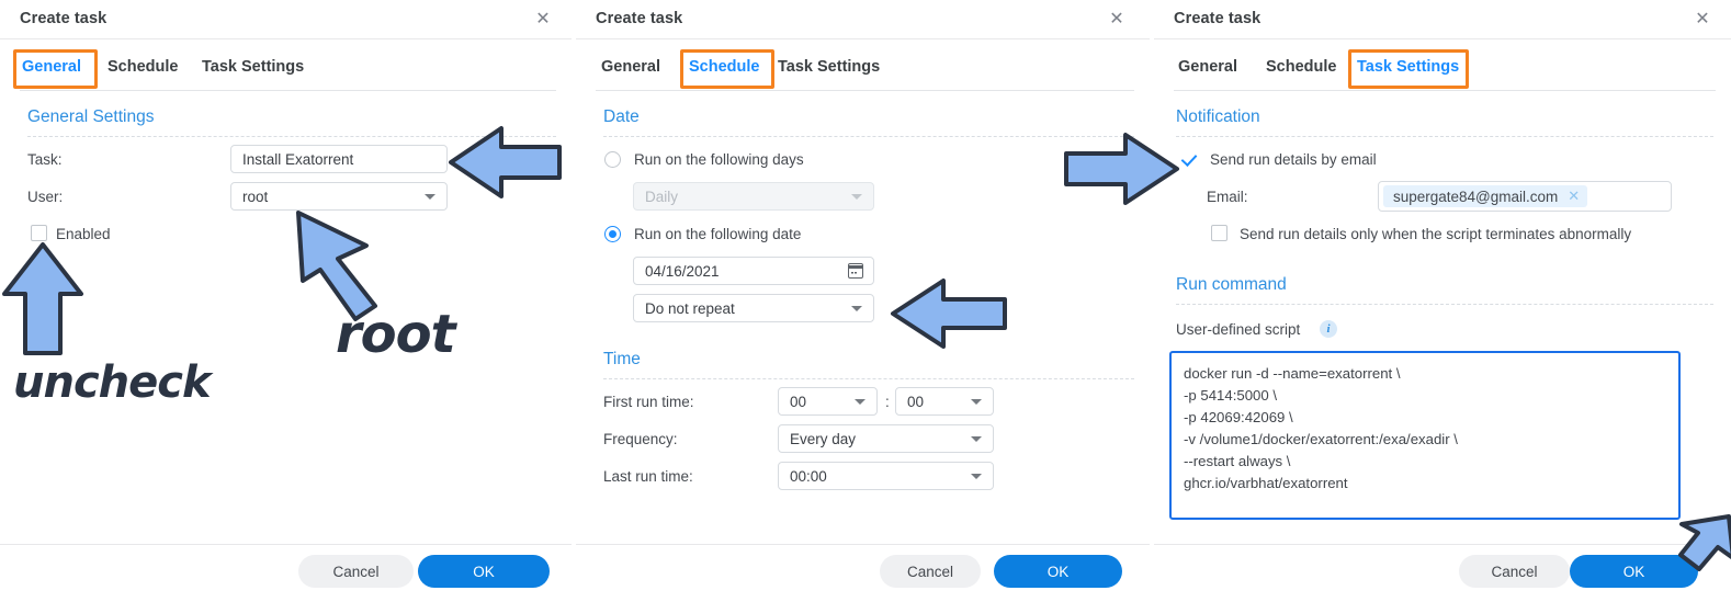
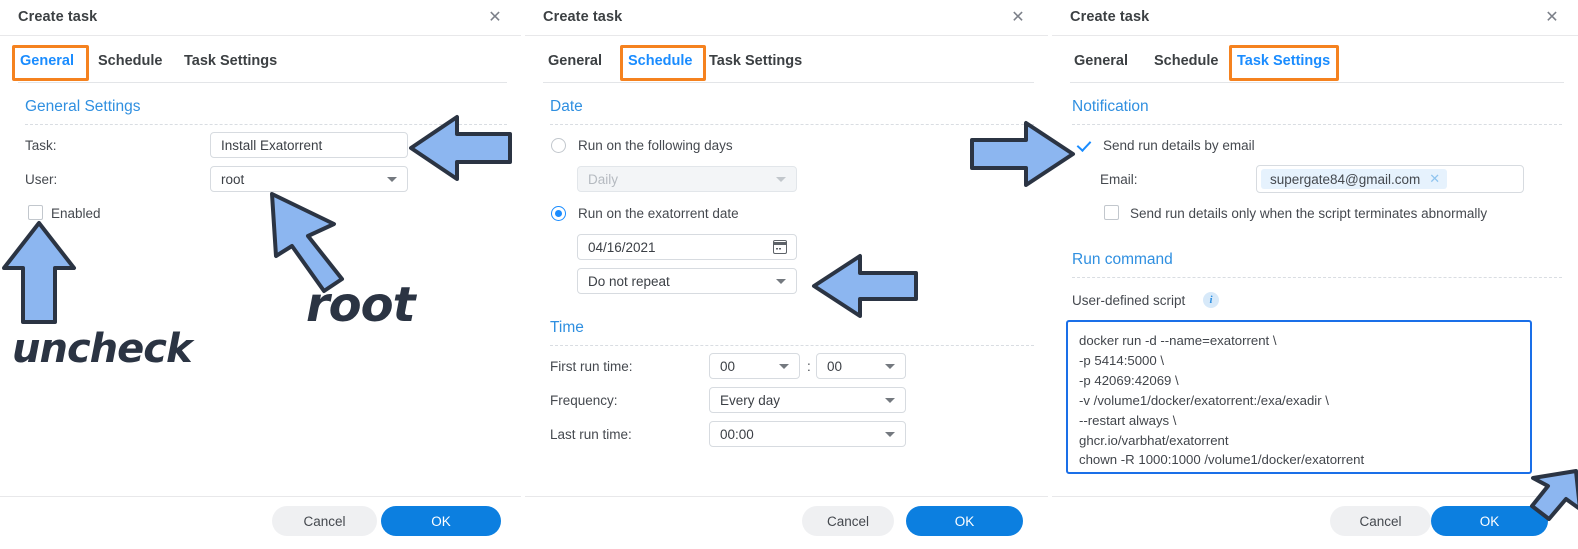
  Create task
  ✕
  General
  Schedule
  Task Settings
  General Settings
  Task:
  Install Exatorrent
  User:
  root
  Enabled
  Cancel
  OK
  Create task
  ✕
  General
  Schedule
  Task Settings
  Date
  Run on the following days
  Daily
- Run on the following date
+ Run on the exatorrent date
  04/16/2021
  Do not repeat
  Time
  First run time:
  00
  :
  00
  Frequency:
  Every day
  Last run time:
  00:00
  Cancel
  OK
  Create task
  ✕
  General
  Schedule
  Task Settings
  Notification
  Send run details by email
  Email:
  supergate84@gmail.com
  ✕
  Send run details only when the script terminates abnormally
  Run command
  User-defined script
  i
  docker run -d --name=exatorrent \
  -p 5414:5000 \
  -p 42069:42069 \
  -v /volume1/docker/exatorrent:/exa/exadir \
  --restart always \
  ghcr.io/varbhat/exatorrent
+ chown -R 1000:1000 /volume1/docker/exatorrent
  Cancel
  OK
  uncheck
  root
